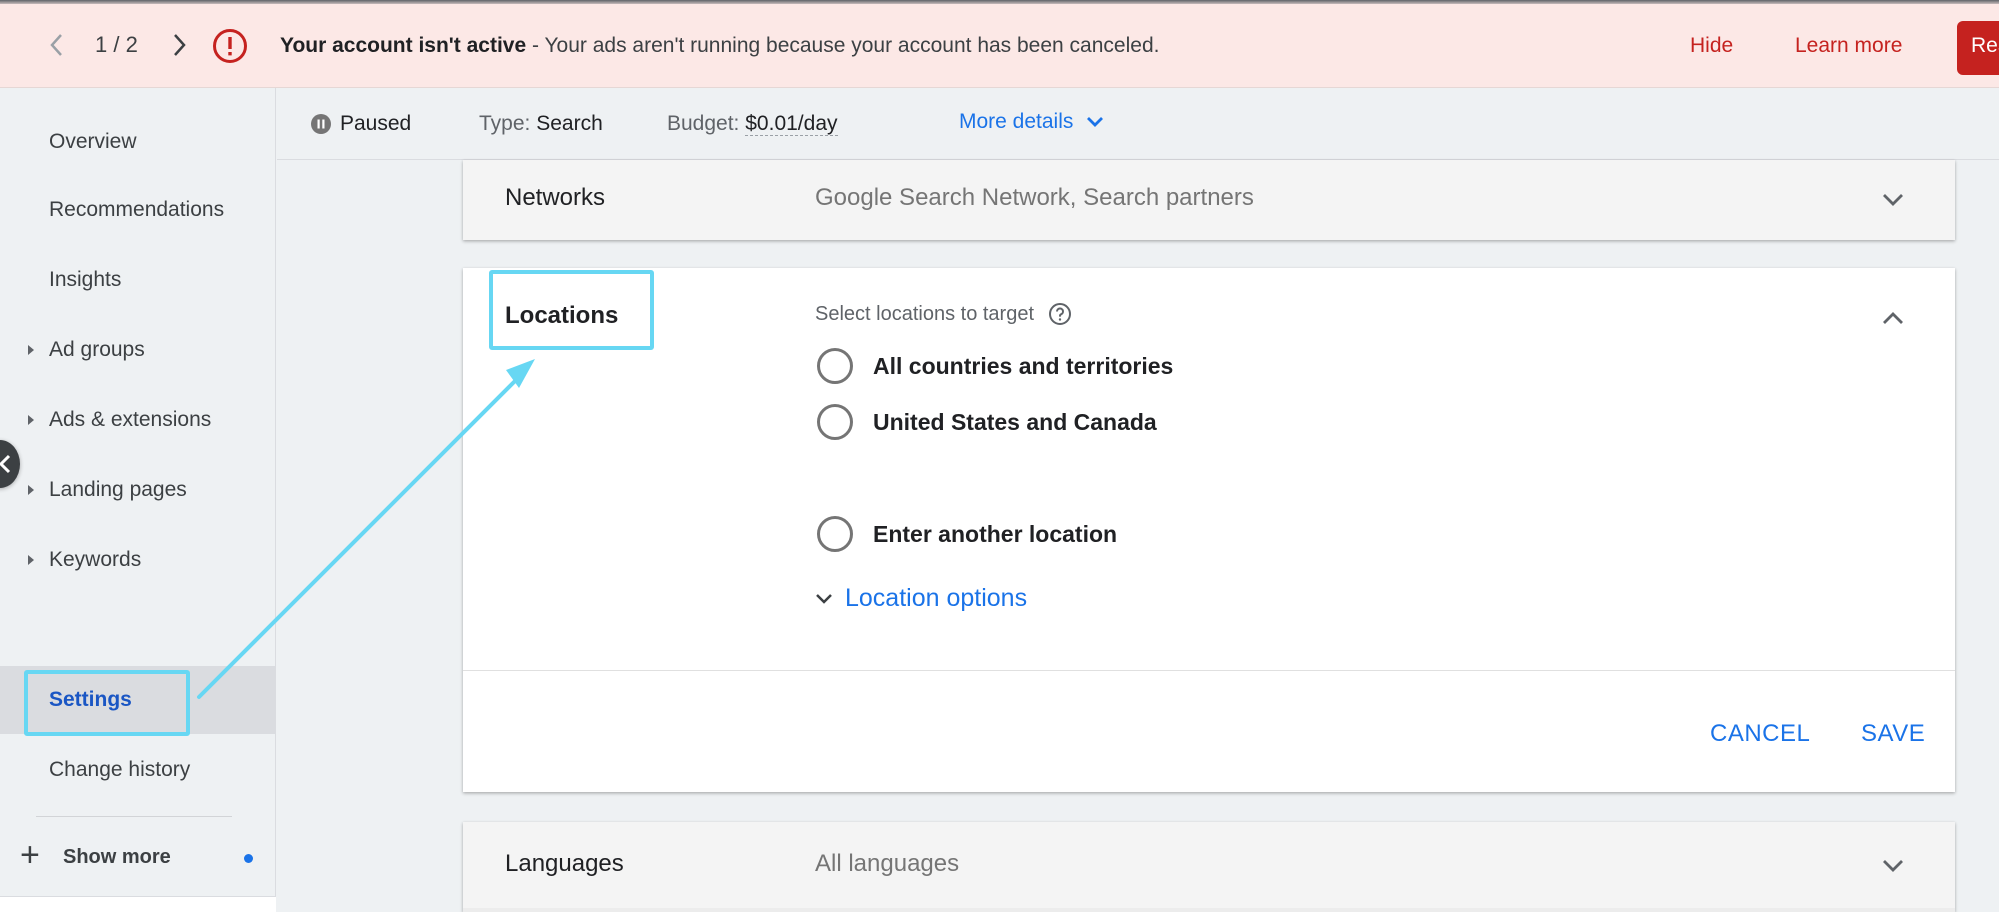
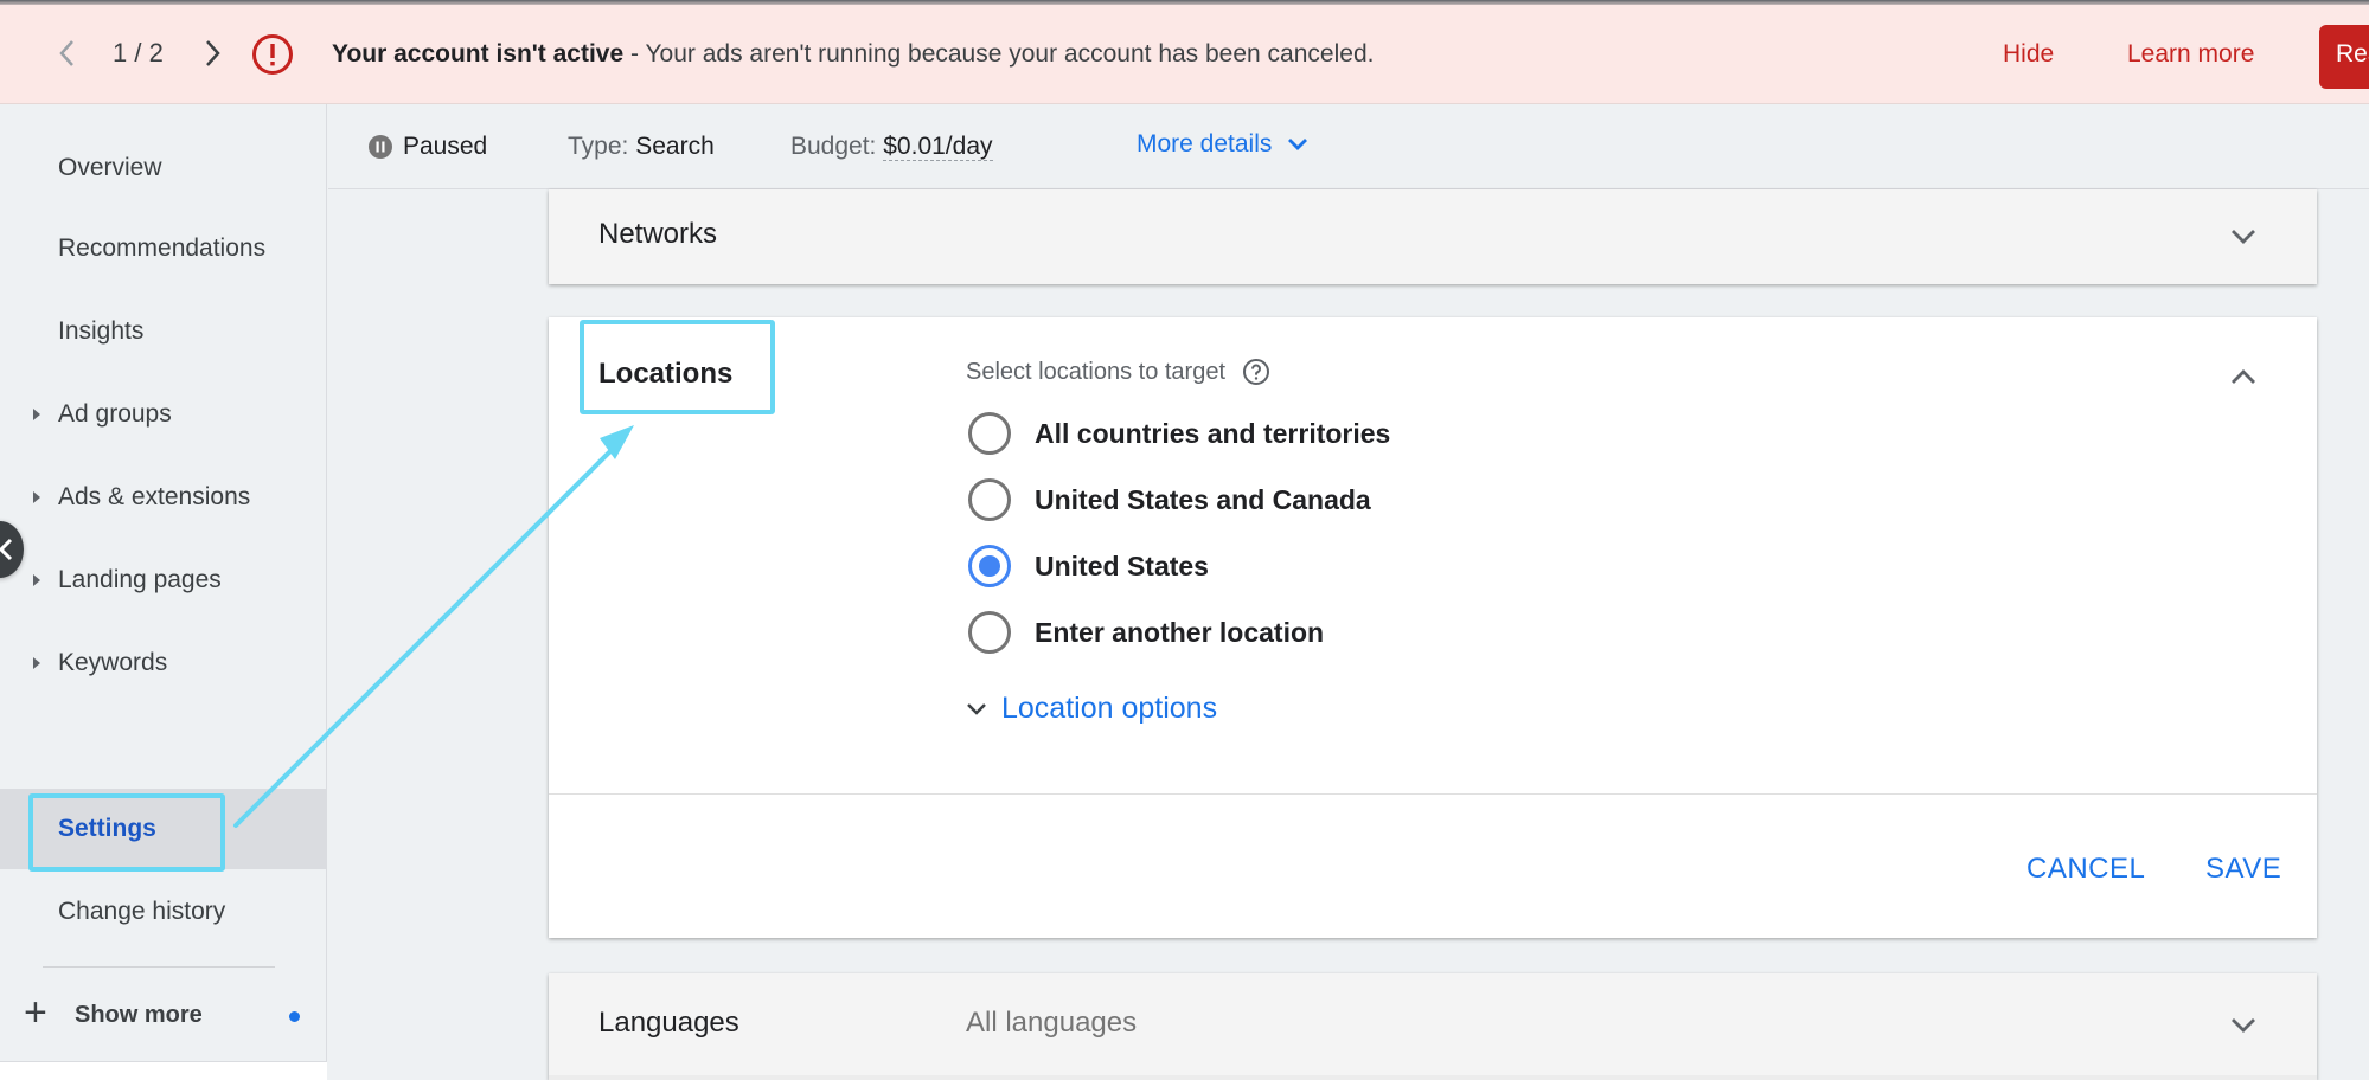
  1 / 2
  Your account isn't active - Your ads aren't running because your account has been canceled.
  Hide
  Learn more
  Overview
  Recommendations
  Insights
  Ad groups
  Ads & extensions
  Landing pages
  Keywords
  Settings
  Change history
  +
  Show more
  Paused
  Type: Search
  Budget: $0.01/day
  More details
  Networks
- Google Search Network, Search partners
  Locations
  Select locations to target
  All countries and territories
  United States and Canada
+ United States
  Enter another location
  Location options
  CANCEL
  SAVE
  Languages
  All languages
